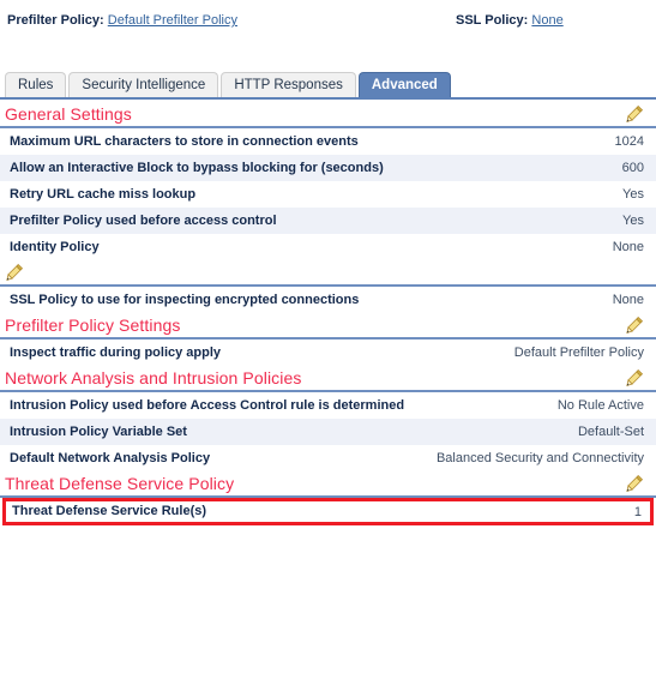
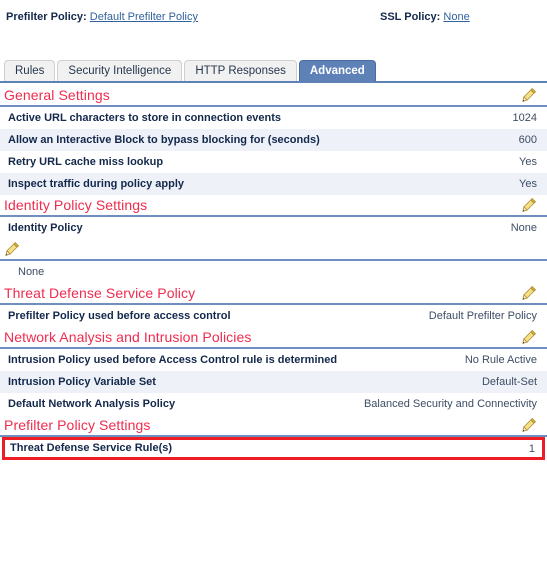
  Prefilter Policy: Default Prefilter Policy
  SSL Policy: None
  Rules
  Security Intelligence
  HTTP Responses
  Advanced
  General Settings
- Maximum URL characters to store in connection events
+ Active URL characters to store in connection events
  1024
  Allow an Interactive Block to bypass blocking for (seconds)
  600
  Retry URL cache miss lookup
  Yes
- Prefilter Policy used before access control
+ Inspect traffic during policy apply
  Yes
+ Identity Policy Settings
  Identity Policy
  None
- SSL Policy to use for inspecting encrypted connections
  None
- Prefilter Policy Settings
+ Threat Defense Service Policy
- Inspect traffic during policy apply
+ Prefilter Policy used before access control
  Default Prefilter Policy
  Network Analysis and Intrusion Policies
  Intrusion Policy used before Access Control rule is determined
  No Rule Active
  Intrusion Policy Variable Set
  Default-Set
  Default Network Analysis Policy
  Balanced Security and Connectivity
- Threat Defense Service Policy
+ Prefilter Policy Settings
  Threat Defense Service Rule(s)
  1
